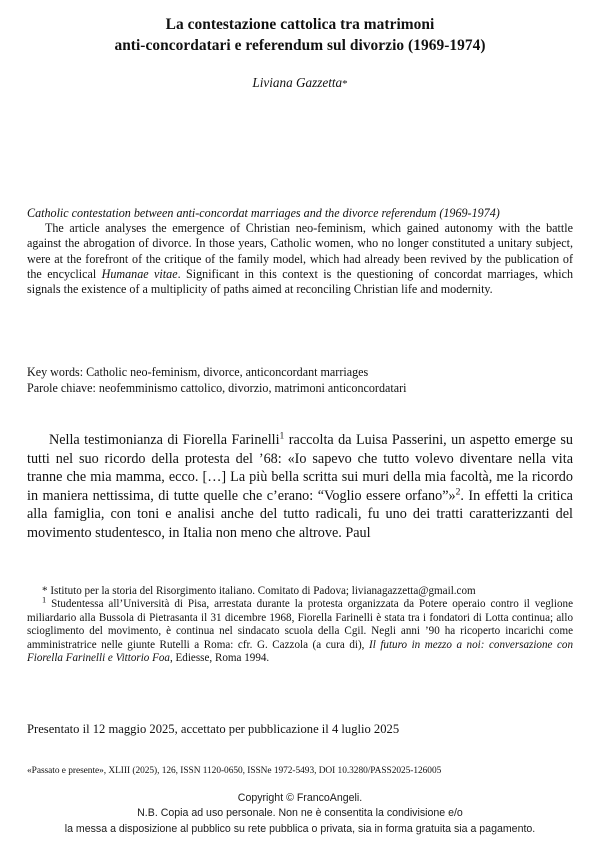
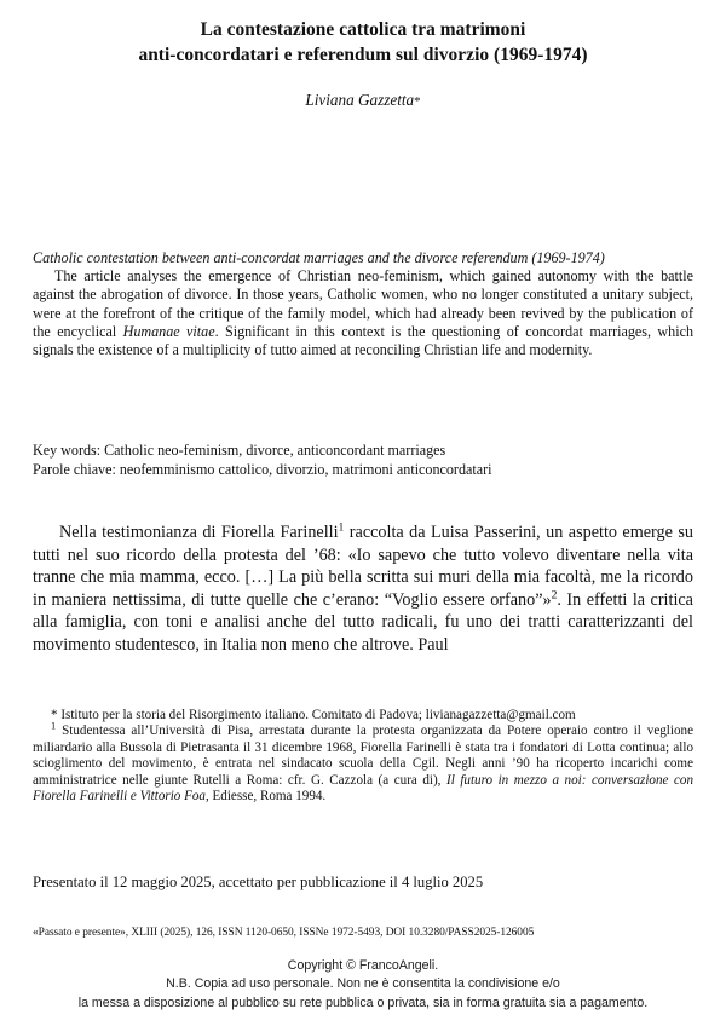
  La contestazione cattolica tra matrimoni
  anti-concordatari e referendum sul divorzio (1969-1974)
  Liviana Gazzetta*
  Catholic contestation between anti-concordat marriages and the divorce referendum (1969-1974)
- The article analyses the emergence of Christian neo-feminism, which gained autonomy with the battle against the abrogation of divorce. In those years, Catholic women, who no longer constituted a unitary subject, were at the forefront of the critique of the family model, which had already been revived by the publication of the encyclical Humanae vitae. Significant in this context is the questioning of concordat marriages, which signals the existence of a multiplicity of paths aimed at reconciling Christian life and modernity.
+ The article analyses the emergence of Christian neo-feminism, which gained autonomy with the battle against the abrogation of divorce. In those years, Catholic women, who no longer constituted a unitary subject, were at the forefront of the critique of the family model, which had already been revived by the publication of the encyclical Humanae vitae. Significant in this context is the questioning of concordat marriages, which signals the existence of a multiplicity of tutto aimed at reconciling Christian life and modernity.
  Key words: Catholic neo-feminism, divorce, anticoncordant marriages
  Parole chiave: neofemminismo cattolico, divorzio, matrimoni anticoncordatari
  Nella testimonianza di Fiorella Farinelli1 raccolta da Luisa Passerini, un aspetto emerge su tutti nel suo ricordo della protesta del ’68: «Io sapevo che tutto volevo diventare nella vita tranne che mia mamma, ecco. […] La più bella scritta sui muri della mia facoltà, me la ricordo in maniera nettissima, di tutte quelle che c’erano: “Voglio essere orfano”»2. In effetti la critica alla famiglia, con toni e analisi anche del tutto radicali, fu uno dei tratti caratterizzanti del movimento studentesco, in Italia non meno che altrove. Paul
  * Istituto per la storia del Risorgimento italiano. Comitato di Padova; livianagazzetta@gmail.com
- 1 Studentessa all’Università di Pisa, arrestata durante la protesta organizzata da Potere operaio contro il veglione miliardario alla Bussola di Pietrasanta il 31 dicembre 1968, Fiorella Farinelli è stata tra i fondatori di Lotta continua; allo scioglimento del movimento, è continua nel sindacato scuola della Cgil. Negli anni ’90 ha ricoperto incarichi come amministratrice nelle giunte Rutelli a Roma: cfr. G. Cazzola (a cura di), Il futuro in mezzo a noi: conversazione con Fiorella Farinelli e Vittorio Foa, Ediesse, Roma 1994.
+ 1 Studentessa all’Università di Pisa, arrestata durante la protesta organizzata da Potere operaio contro il veglione miliardario alla Bussola di Pietrasanta il 31 dicembre 1968, Fiorella Farinelli è stata tra i fondatori di Lotta continua; allo scioglimento del movimento, è entrata nel sindacato scuola della Cgil. Negli anni ’90 ha ricoperto incarichi come amministratrice nelle giunte Rutelli a Roma: cfr. G. Cazzola (a cura di), Il futuro in mezzo a noi: conversazione con Fiorella Farinelli e Vittorio Foa, Ediesse, Roma 1994.
  Presentato il 12 maggio 2025, accettato per pubblicazione il 4 luglio 2025
  «Passato e presente», XLIII (2025), 126, ISSN 1120-0650, ISSNe 1972-5493, DOI 10.3280/PASS2025-126005
  Copyright © FrancoAngeli.
  N.B. Copia ad uso personale. Non ne è consentita la condivisione e/o
  la messa a disposizione al pubblico su rete pubblica o privata, sia in forma gratuita sia a pagamento.
